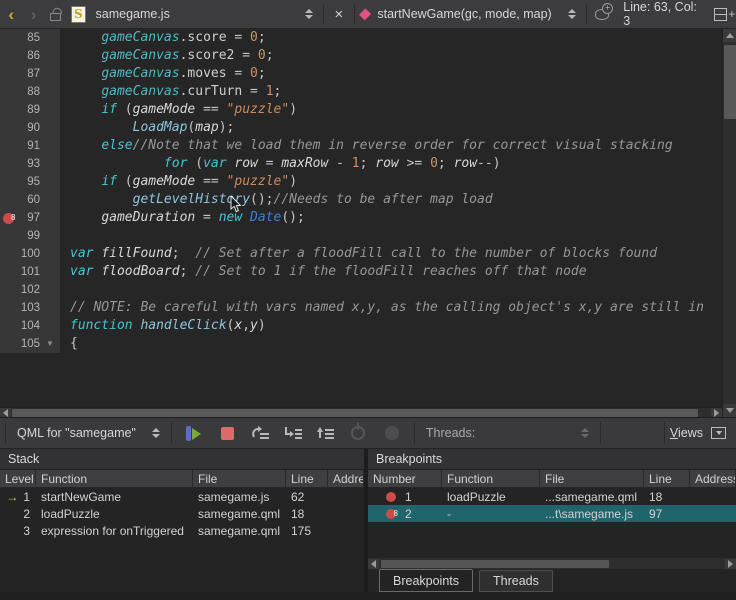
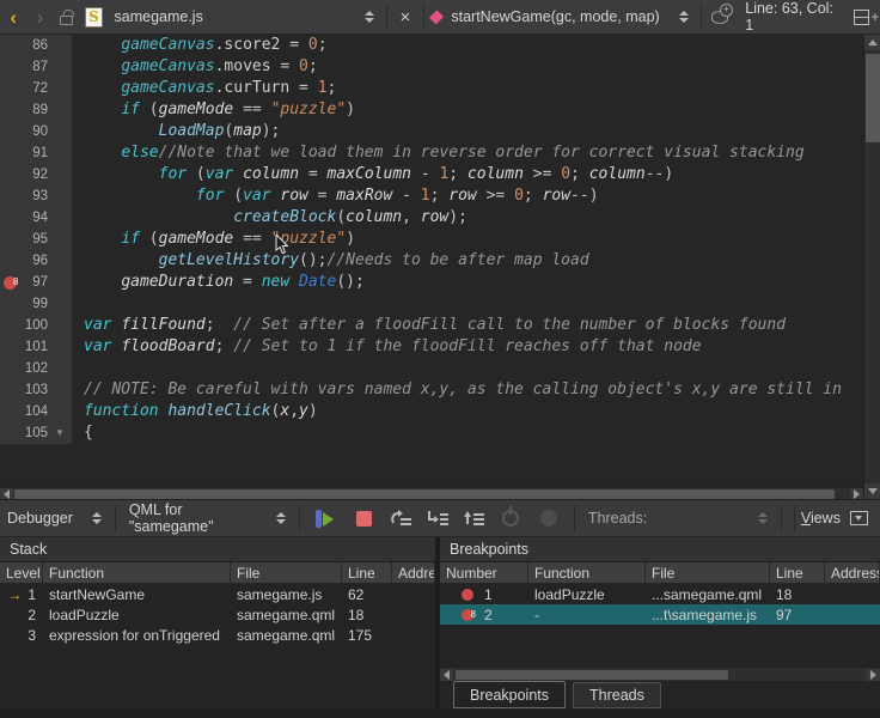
  ‹
  ›
  S
  samegame.js
  ×
  startNewGame(gc, mode, map)
- Line: 63, Col: 3
+ Line: 63, Col: 1
  +
- 85
- gameCanvas.score = 0;
  86
  gameCanvas.score2 = 0;
  87
  gameCanvas.moves = 0;
- 88
+ 72
  gameCanvas.curTurn = 1;
  89
  if (gameMode == "puzzle")
  90
  LoadMap(map);
  91
  else//Note that we load them in reverse order for correct visual stacking
+ 92
+ for (var column = maxColumn - 1; column >= 0; column--)
  93
  for (var row = maxRow - 1; row >= 0; row--)
+ 94
+ createBlock(column, row);
  95
  if (gameMode == "puzzle")
- 60
+ 96
  getLevelHistory();//Needs to be after map load
  97
  gameDuration = new Date();
  99
  100
  var fillFound; // Set after a floodFill call to the number of blocks found
  101
  var floodBoard; // Set to 1 if the floodFill reaches off that node
  102
  103
  // NOTE: Be careful with vars named x,y, as the calling object's x,y are still in
  104
  function handleClick(x,y)
  105
  ▼
  {
+ Debugger
  QML for "samegame"
  Threads:
  Views
  Stack
  Level
  Function
  File
  Line
  Addre
  →
  1
  startNewGame
  samegame.js
  62
  2
  loadPuzzle
  samegame.qml
  18
  3
  expression for onTriggered
  samegame.qml
  175
  Breakpoints
  Number
  Function
  File
  Line
  Addres
  1
  loadPuzzle
  ...samegame.qml
  18
  2
  -
  ...t\samegame.js
  97
  Breakpoints
  Threads
